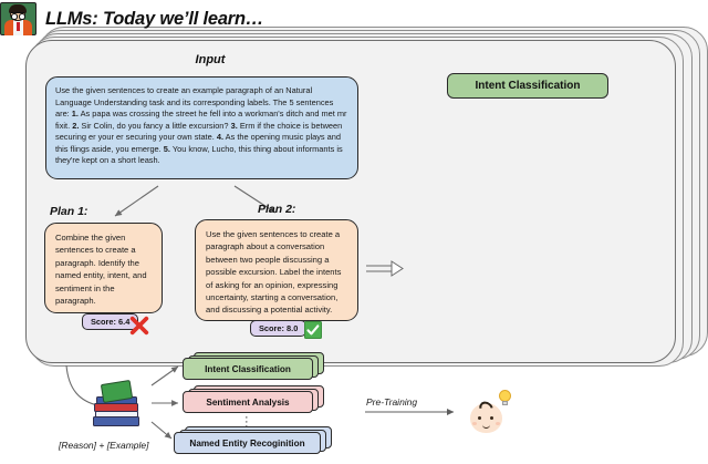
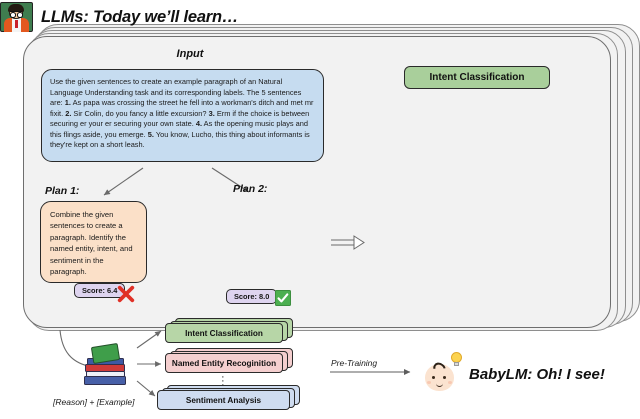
  LLMs: Today we’ll learn…
  Input
  Use the given sentences to create an example paragraph of an Natural Language Understanding task and its corresponding labels. The 5 sentences are: 1. As papa was crossing the street he fell into a workman's ditch and met mr fixit. 2. Sir Colin, do you fancy a little excursion? 3. Erm if the choice is between securing er your er securing your own state. 4. As the opening music plays and this flings aside, you emerge. 5. You know, Lucho, this thing about informants is they're kept on a short leash.
  Plan 1:
  Combine the given sentences to create a paragraph. Identify the named entity, intent, and sentiment in the paragraph.
  Score: 6.4
  Plan 2:
- Use the given sentences to create a paragraph about a conversation between two people discussing a possible excursion. Label the intents of asking for an opinion, expressing uncertainty, starting a conversation, and discussing a potential activity.
  Score: 8.0
  Intent Classification
  [Reason] + [Example]
  Intent Classification
- Sentiment Analysis
+ Named Entity Recoginition
  ·
  ·
- Named Entity Recoginition
+ Sentiment Analysis
  Pre-Training
+ BabyLM: Oh! I see!
